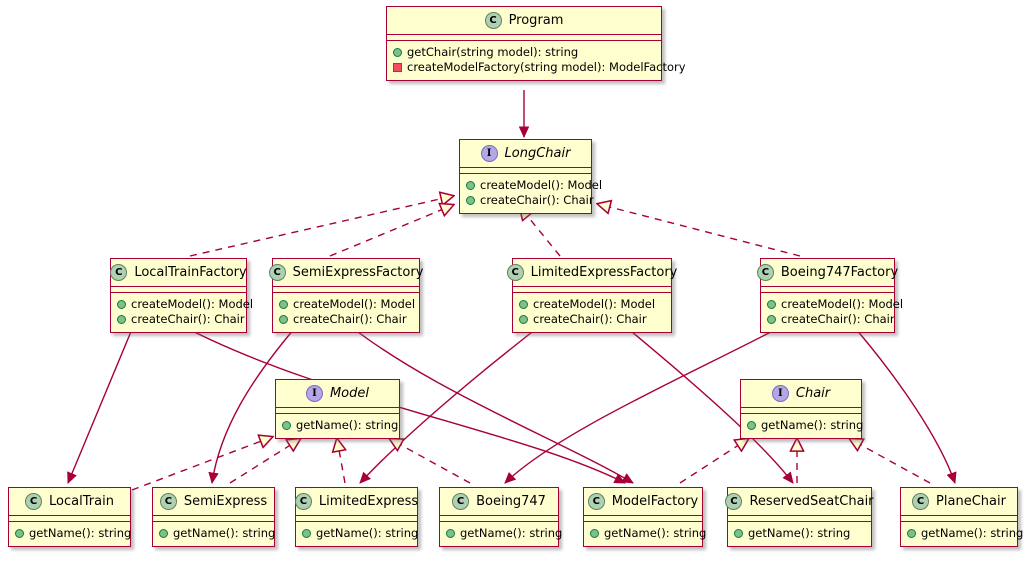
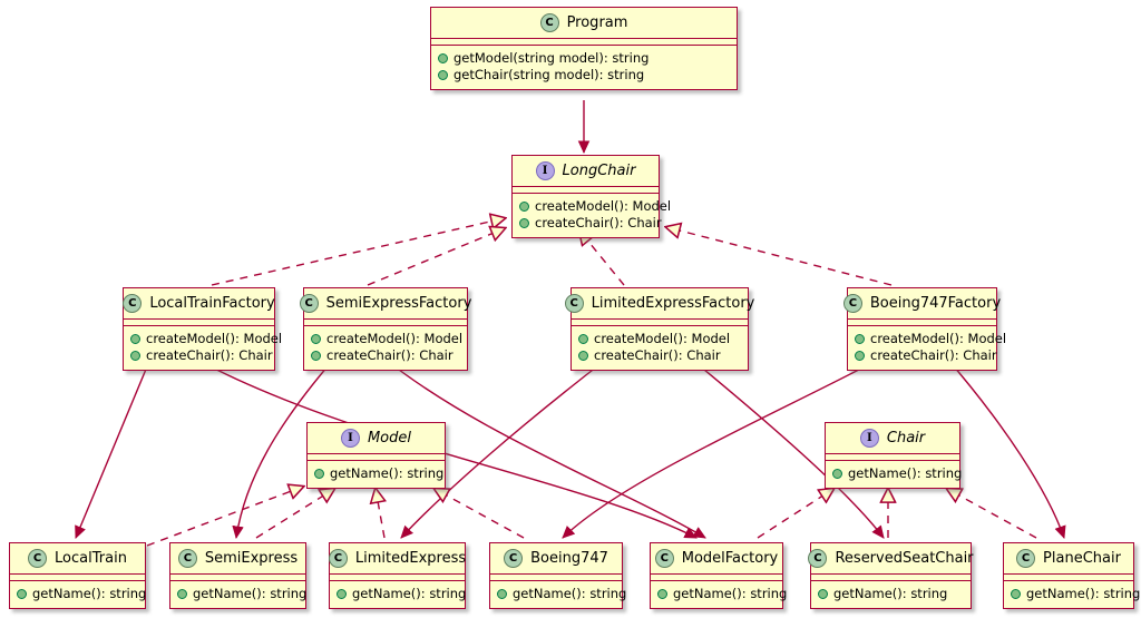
  C
  Program
+ getModel(string model): string
  getChair(string model): string
- createModelFactory(string model): ModelFactory
  I
  LongChair
  createModel(): Model
  createChair(): Chair
  C
  LocalTrainFactory
  createModel(): Model
  createChair(): Chair
  C
  SemiExpressFactory
  createModel(): Model
  createChair(): Chair
  C
  LimitedExpressFactory
  createModel(): Model
  createChair(): Chair
  C
  Boeing747Factory
  createModel(): Model
  createChair(): Chair
  I
  Model
  getName(): string
  I
  Chair
  getName(): string
  C
  LocalTrain
  getName(): string
  C
  SemiExpress
  getName(): string
  C
  LimitedExpress
  getName(): string
  C
  Boeing747
  getName(): string
  C
  ModelFactory
  getName(): string
  C
  ReservedSeatChair
  getName(): string
  C
  PlaneChair
  getName(): string
